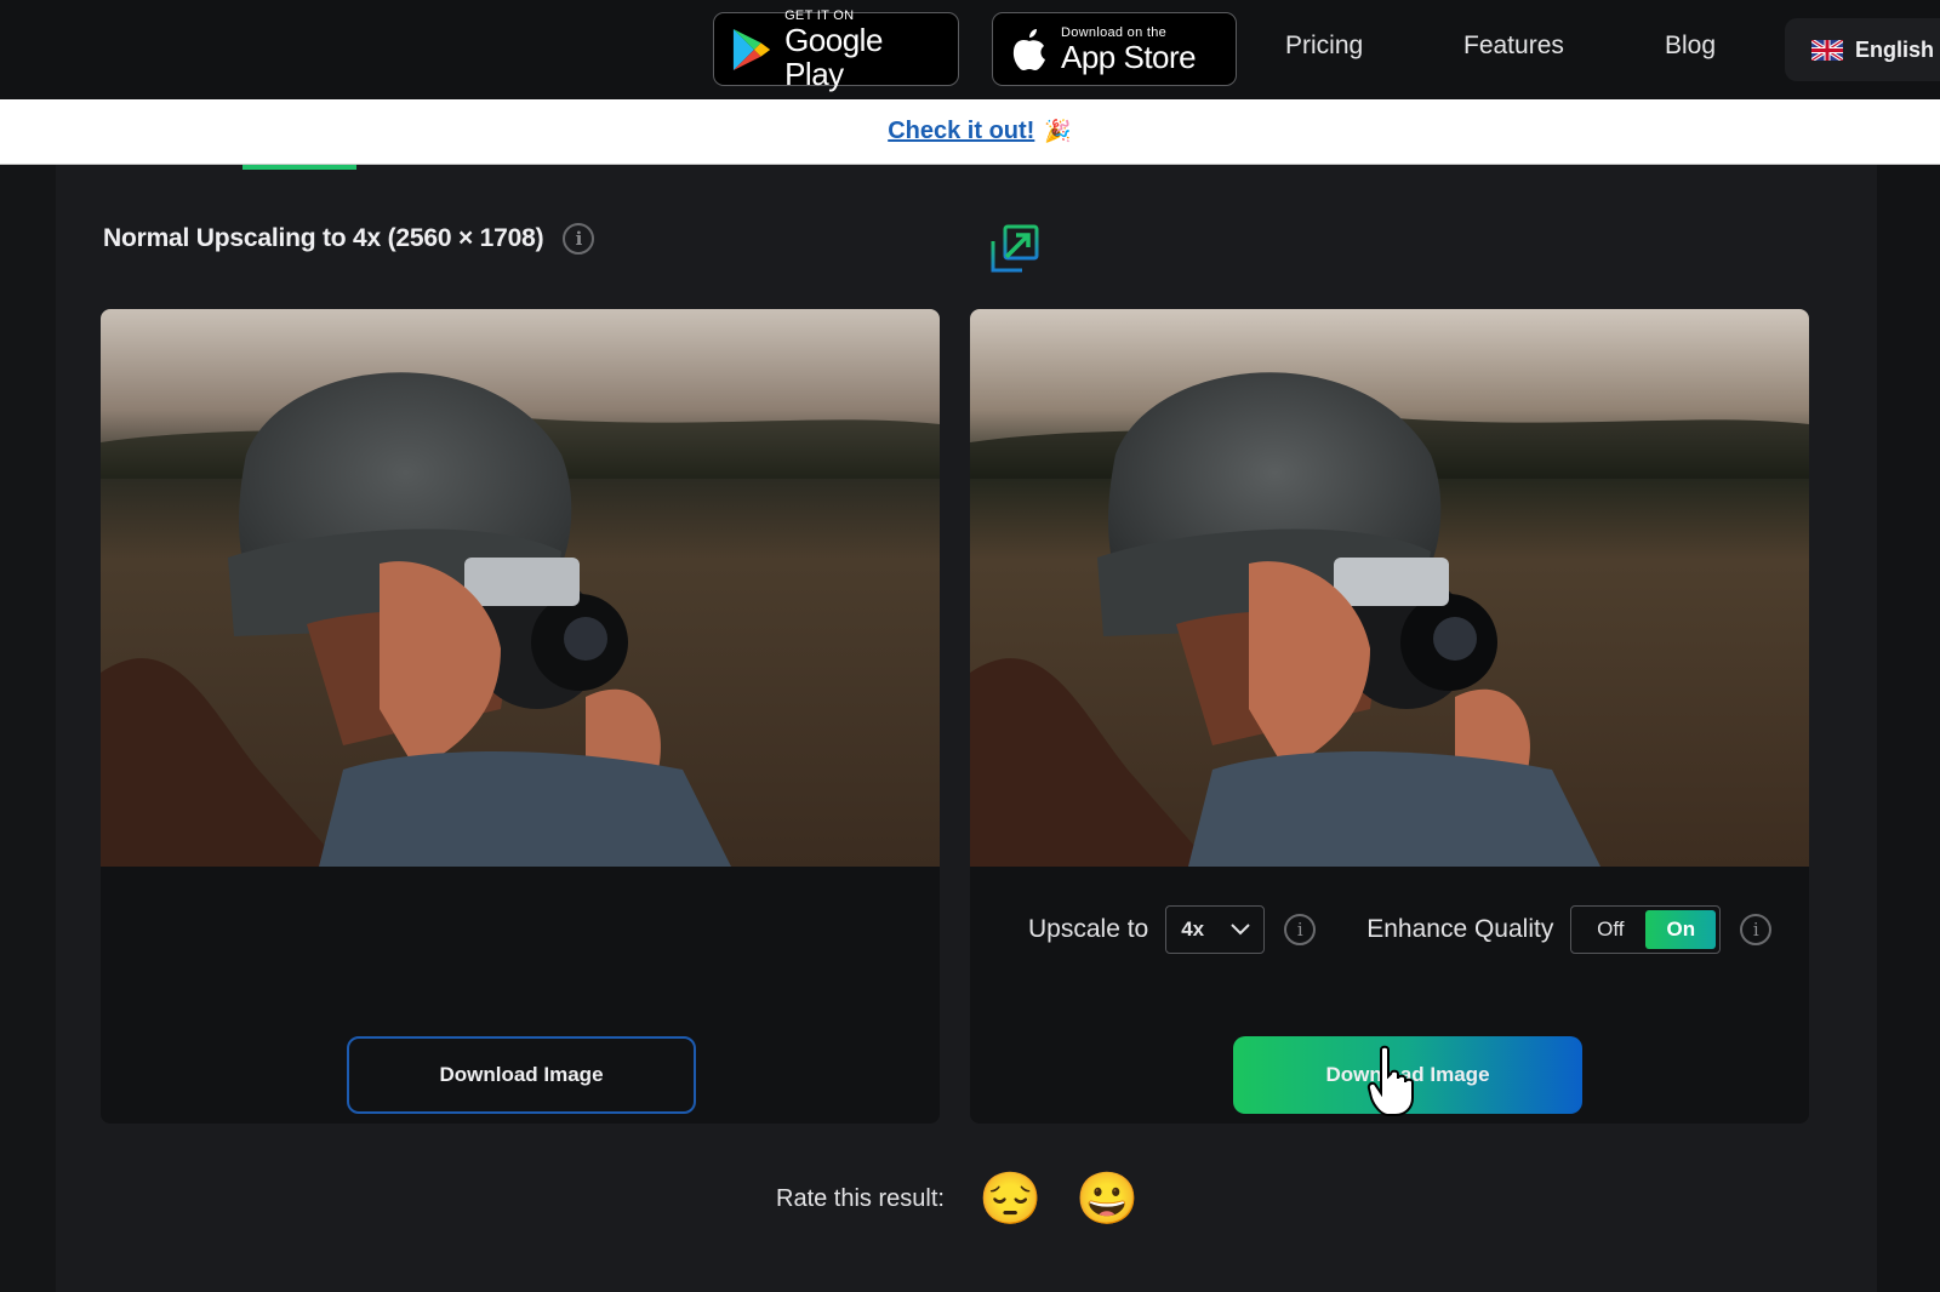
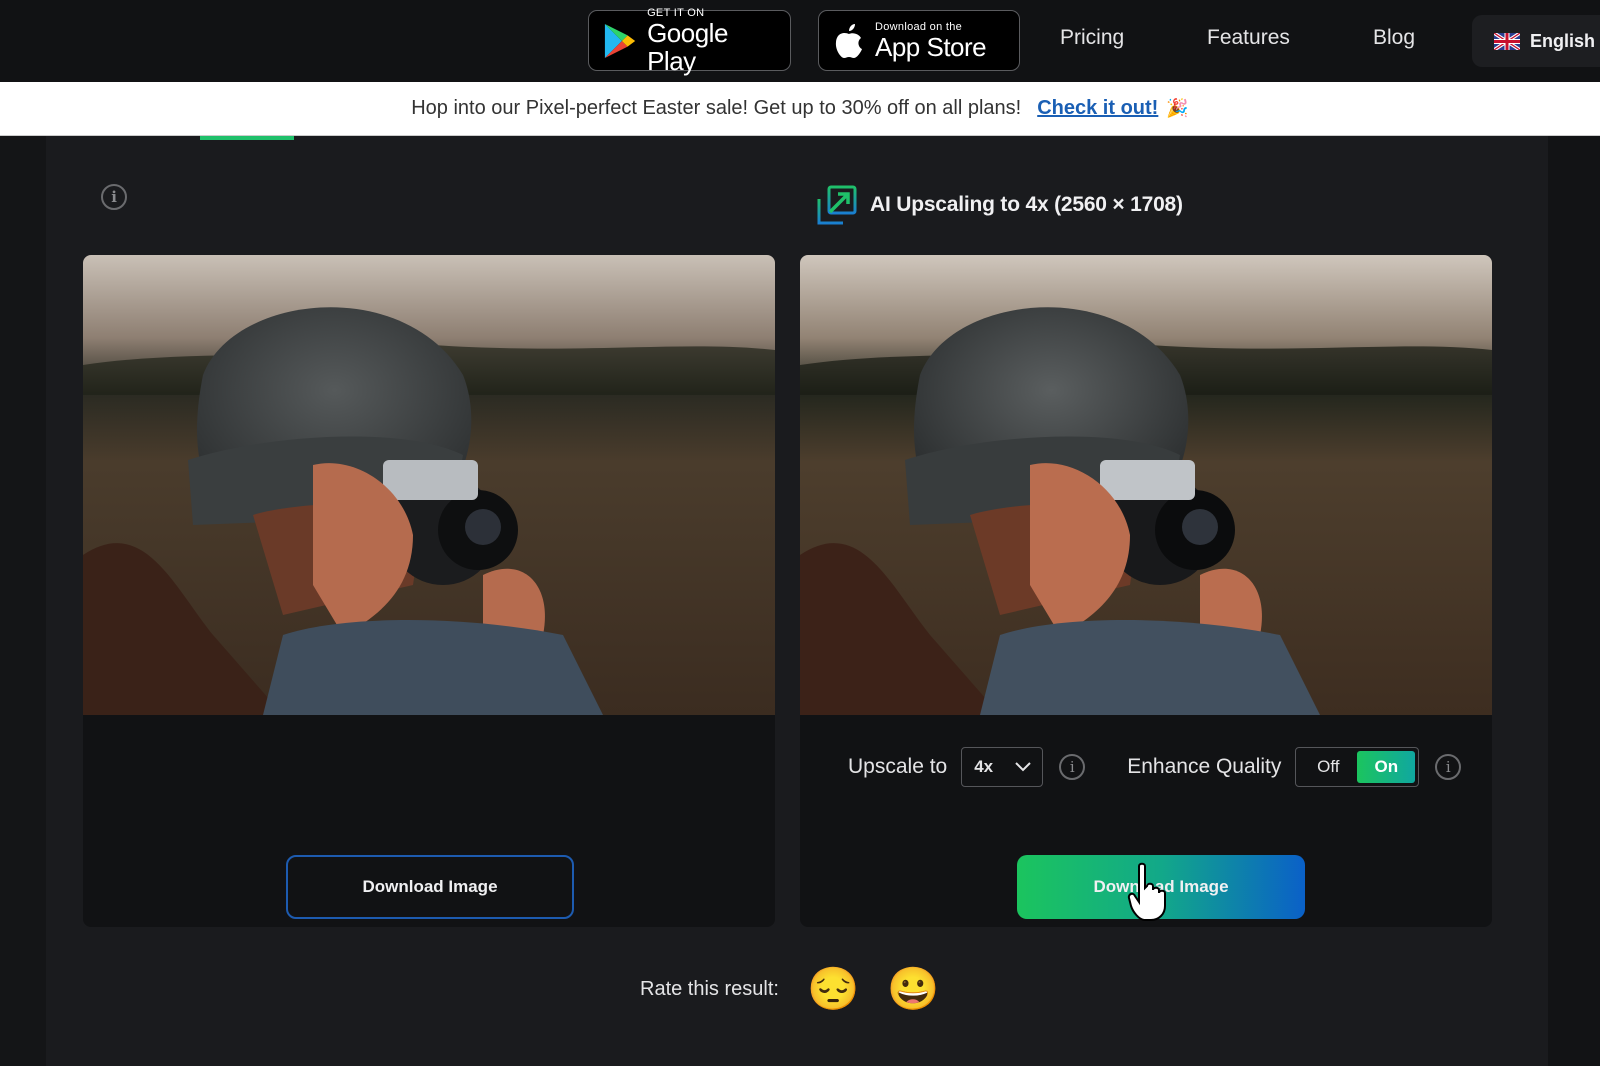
  GET IT ON
  Google Play
  Download on the
  App Store
  Pricing
  Features
  Blog
  English
+ Hop into our Pixel-perfect Easter sale! Get up to 30% off on all plans!
  Check it out!
  🎉
- Normal Upscaling to 4x (2560 × 1708)
  i
+ AI Upscaling to 4x (2560 × 1708)
  Upscale to
  4x
  i
  Enhance Quality
  Off
  On
  i
  Download Image
  Downad Image
  Rate this result:
  😔
  😀
